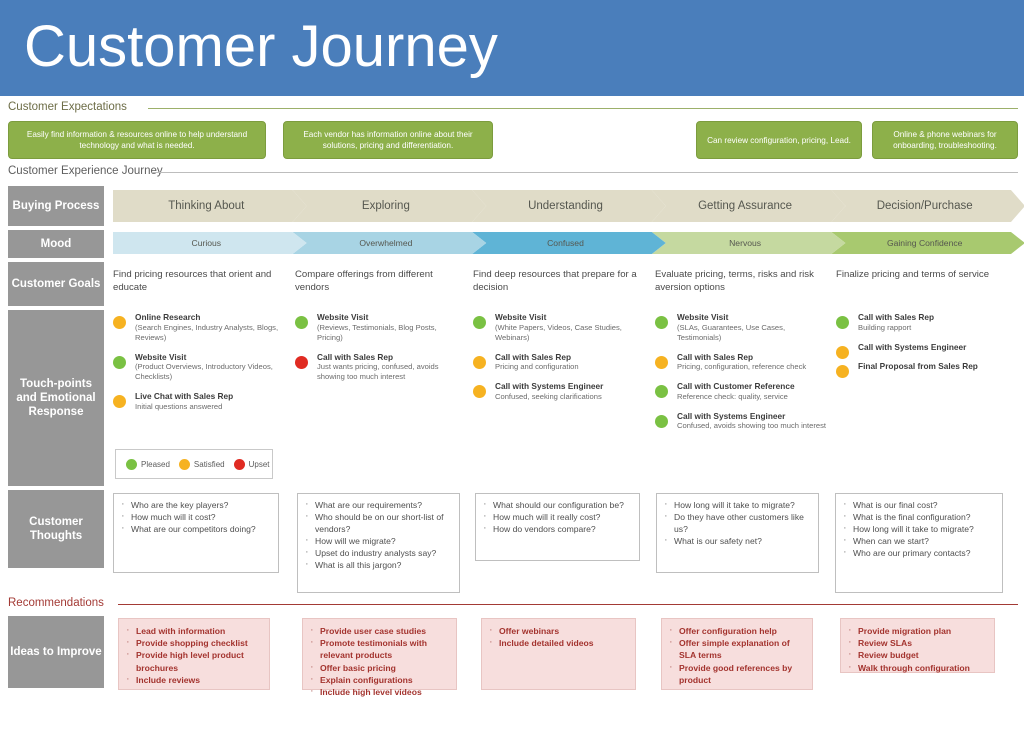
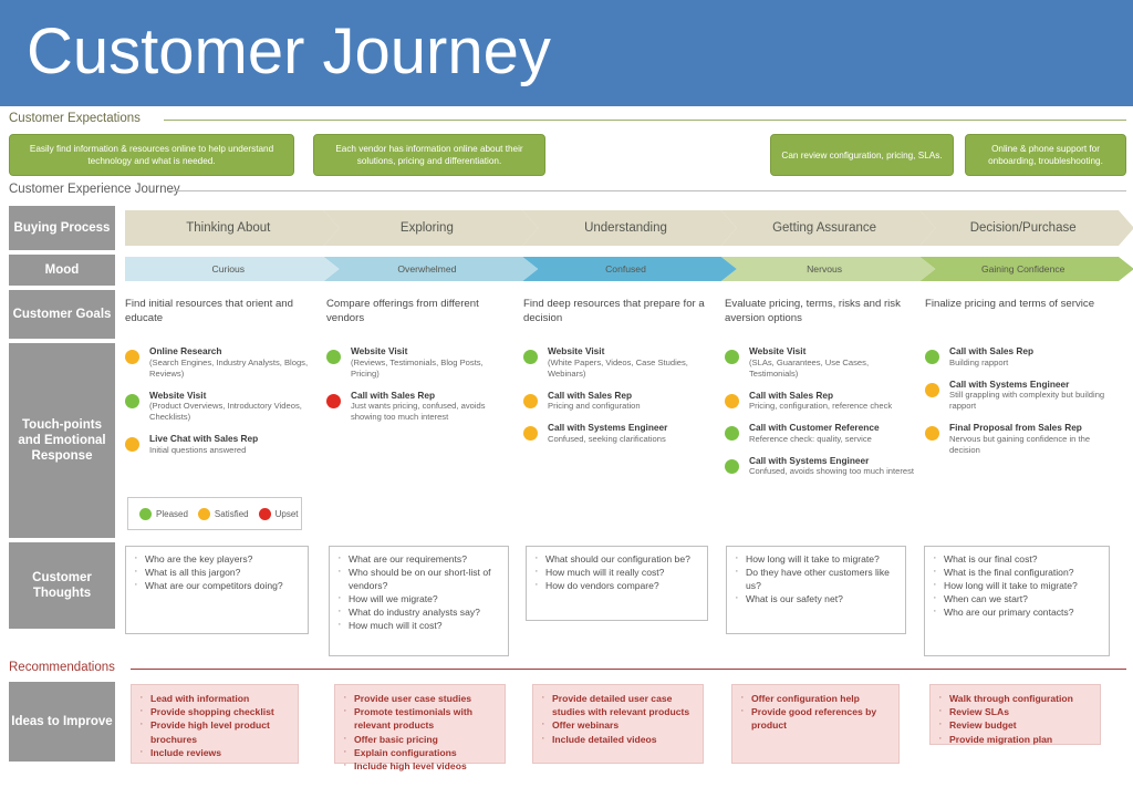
  Customer Journey
  Customer Expectations
  Easily find information & resources online to help understand technology and what is needed.
  Each vendor has information online about their solutions, pricing and differentiation.
- Can review configuration, pricing, Lead.
+ Can review configuration, pricing, SLAs.
- Online & phone webinars for onboarding, troubleshooting.
+ Online & phone support for onboarding, troubleshooting.
  Customer Experience Journey
  Buying Process
  Mood
  Customer Goals
  Touch-points and Emotional Response
  Customer Thoughts
  Ideas to Improve
  Thinking About
  Exploring
  Understanding
  Getting Assurance
  Decision/Purchase
  Curious
  Overwhelmed
  Confused
  Nervous
  Gaining Confidence
- Find pricing resources that orient and educate
+ Find initial resources that orient and educate
  Compare offerings from different vendors
  Find deep resources that prepare for a decision
  Evaluate pricing, terms, risks and risk aversion options
  Finalize pricing and terms of service
  Online Research
  (Search Engines, Industry Analysts, Blogs, Reviews)
  Website Visit
  (Product Overviews, Introductory Videos, Checklists)
  Live Chat with Sales Rep
  Initial questions answered
  Website Visit
  (Reviews, Testimonials, Blog Posts, Pricing)
  Call with Sales Rep
  Just wants pricing, confused, avoids showing too much interest
  Website Visit
  (White Papers, Videos, Case Studies, Webinars)
  Call with Sales Rep
  Pricing and configuration
  Call with Systems Engineer
  Confused, seeking clarifications
  Website Visit
  (SLAs, Guarantees, Use Cases, Testimonials)
  Call with Sales Rep
  Pricing, configuration, reference check
  Call with Customer Reference
  Reference check: quality, service
  Call with Systems Engineer
  Confused, avoids showing too much interest
  Call with Sales Rep
  Building rapport
  Call with Systems Engineer
+ Still grappling with complexity but building rapport
  Final Proposal from Sales Rep
+ Nervous but gaining confidence in the decision
  Pleased
  Satisfied
  Upset
  Who are the key players?
- How much will it cost?
+ What is all this jargon?
  What are our competitors doing?
  What are our requirements?
  Who should be on our short-list of vendors?
  How will we migrate?
- Upset do industry analysts say?
+ What do industry analysts say?
- What is all this jargon?
+ How much will it cost?
  What should our configuration be?
  How much will it really cost?
  How do vendors compare?
  How long will it take to migrate?
  Do they have other customers like us?
  What is our safety net?
  What is our final cost?
  What is the final configuration?
  How long will it take to migrate?
  When can we start?
  Who are our primary contacts?
  Recommendations
  Lead with information
  Provide shopping checklist
  Provide high level product brochures
  Include reviews
  Provide user case studies
  Promote testimonials with relevant products
  Offer basic pricing
  Explain configurations
  Include high level videos
+ Provide detailed user case studies with relevant products
  Offer webinars
  Include detailed videos
  Offer configuration help
- Offer simple explanation of SLA terms
  Provide good references by product
- Provide migration plan
+ Walk through configuration
  Review SLAs
  Review budget
- Walk through configuration
+ Provide migration plan
